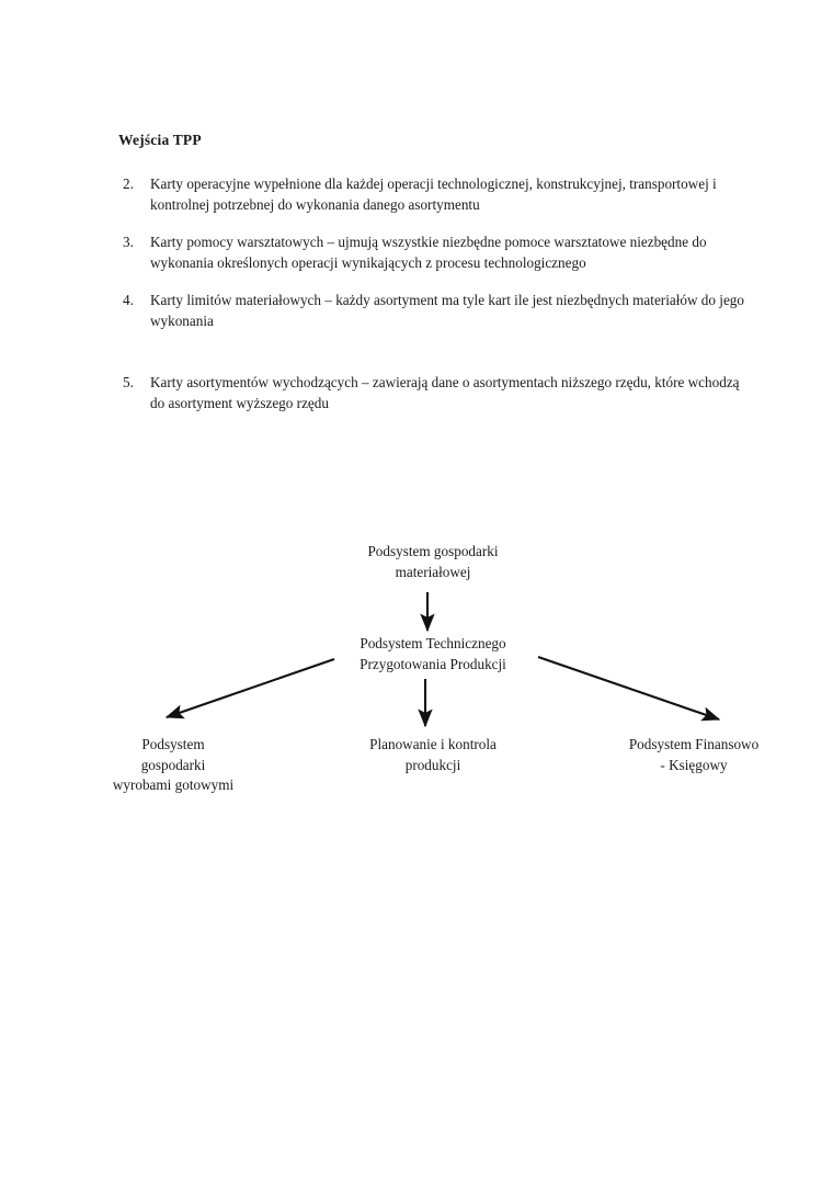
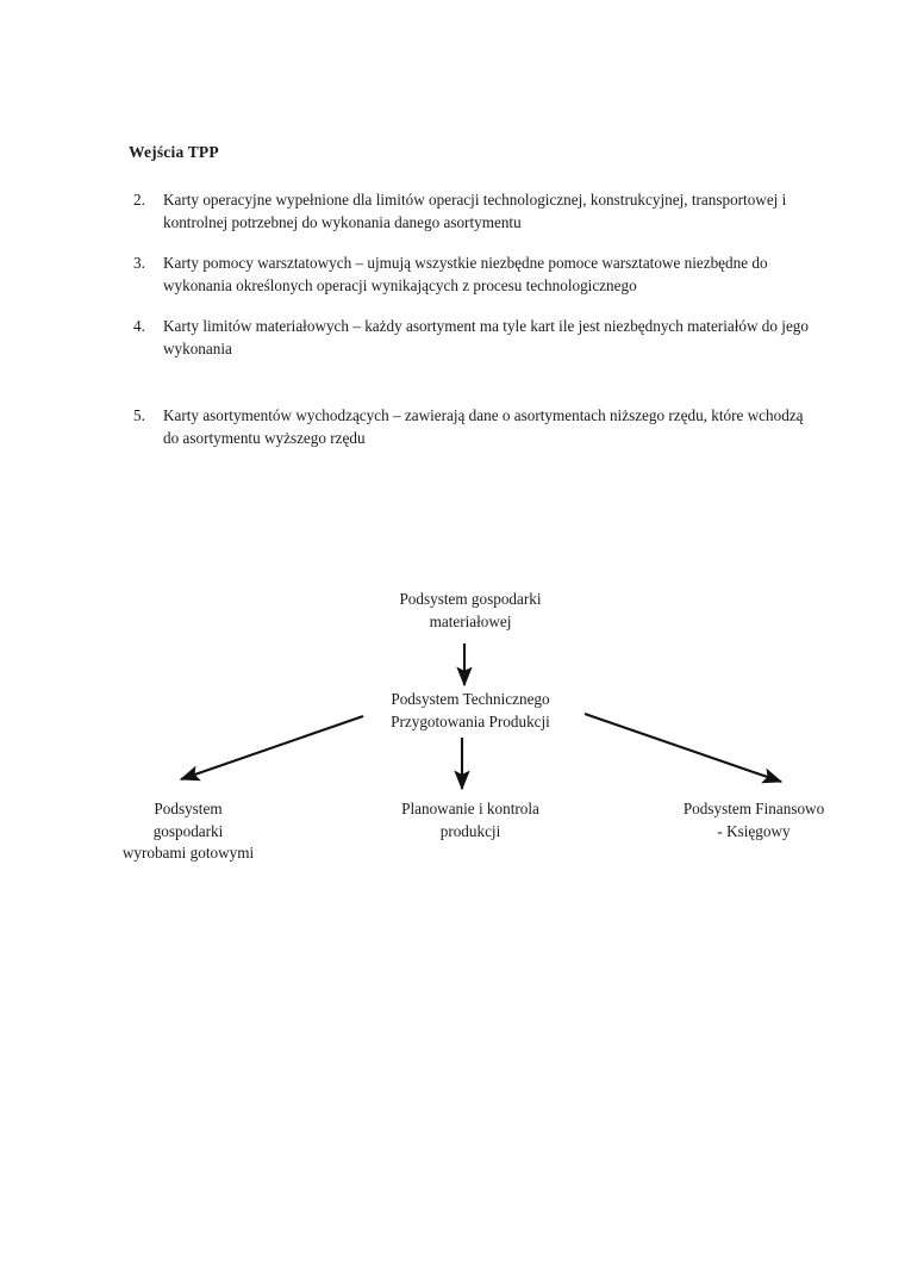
  Wejścia TPP
  2.
- Karty operacyjne wypełnione dla każdej operacji technologicznej, konstrukcyjnej, transportowej i kontrolnej potrzebnej do wykonania danego asortymentu
+ Karty operacyjne wypełnione dla limitów operacji technologicznej, konstrukcyjnej, transportowej i kontrolnej potrzebnej do wykonania danego asortymentu
  3.
  Karty pomocy warsztatowych – ujmują wszystkie niezbędne pomoce warsztatowe niezbędne do wykonania określonych operacji wynikających z procesu technologicznego
  4.
  Karty limitów materiałowych – każdy asortyment ma tyle kart ile jest niezbędnych materiałów do jego wykonania
  5.
- Karty asortymentów wychodzących – zawierają dane o asortymentach niższego rzędu, które wchodzą do asortyment wyższego rzędu
+ Karty asortymentów wychodzących – zawierają dane o asortymentach niższego rzędu, które wchodzą do asortymentu wyższego rzędu
  Podsystem gospodarki
  materiałowej
  Podsystem Technicznego
  Przygotowania Produkcji
  Podsystem
  gospodarki
  wyrobami gotowymi
  Planowanie i kontrola
  produkcji
  Podsystem Finansowo
  - Księgowy
